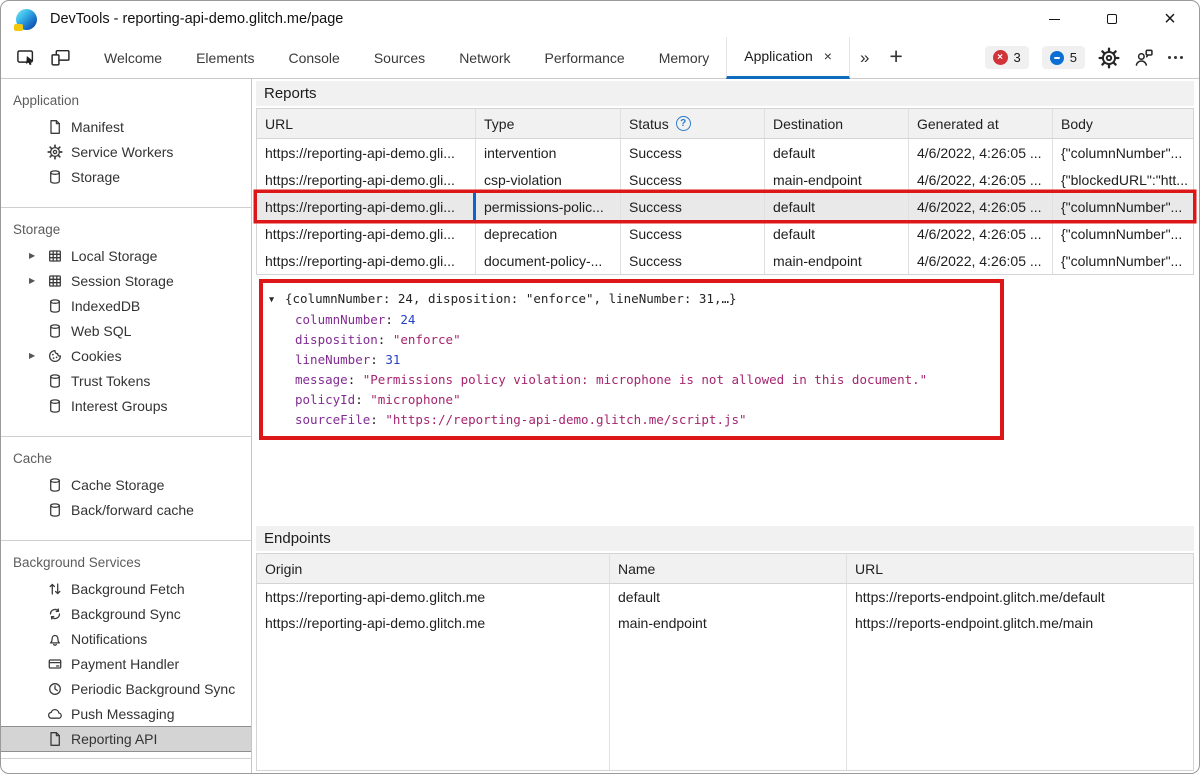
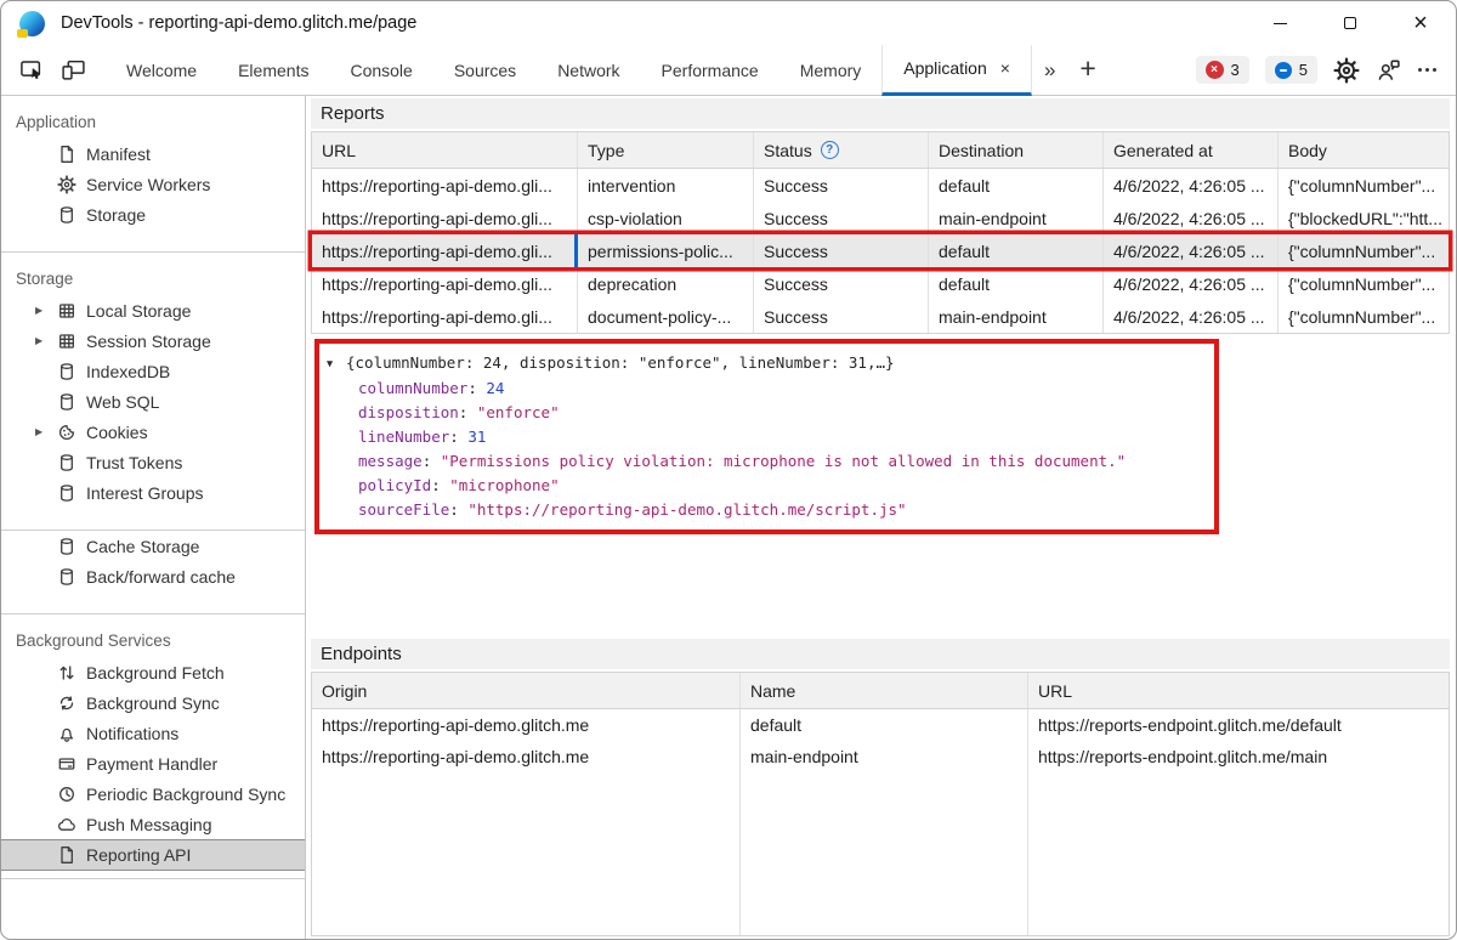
  DevTools - reporting-api-demo.glitch.me/page
  ×
  Welcome
  Elements
  Console
  Sources
  Network
  Performance
  Memory
  Application
  ×
  »
  +
  ×
  3
  5
  Application
  Manifest
  Service Workers
  Storage
  Storage
  ▶
  Local Storage
  ▶
  Session Storage
  IndexedDB
  Web SQL
  ▶
  Cookies
  Trust Tokens
  Interest Groups
- Cache
  Cache Storage
  Back/forward cache
  Background Services
  Background Fetch
  Background Sync
  Notifications
  Payment Handler
  Periodic Background Sync
  Push Messaging
  Reporting API
  Reports
  URL
  Type
  Status
  ?
  Destination
  Generated at
  Body
  https://reporting-api-demo.gli...
  intervention
  Success
  default
  4/6/2022, 4:26:05 ...
  {"columnNumber"...
  https://reporting-api-demo.gli...
  csp-violation
  Success
  main-endpoint
  4/6/2022, 4:26:05 ...
  {"blockedURL":"htt...
  https://reporting-api-demo.gli...
  permissions-polic...
  Success
  default
  4/6/2022, 4:26:05 ...
  {"columnNumber"...
  https://reporting-api-demo.gli...
  deprecation
  Success
  default
  4/6/2022, 4:26:05 ...
  {"columnNumber"...
  https://reporting-api-demo.gli...
  document-policy-...
  Success
  main-endpoint
  4/6/2022, 4:26:05 ...
  {"columnNumber"...
  ▼ {columnNumber: 24, disposition: "enforce", lineNumber: 31,…}
  columnNumber: 24
  disposition: "enforce"
  lineNumber: 31
  message: "Permissions policy violation: microphone is not allowed in this document."
  policyId: "microphone"
  sourceFile: "https://reporting-api-demo.glitch.me/script.js"
  Endpoints
  Origin
  Name
  URL
  https://reporting-api-demo.glitch.me
  default
  https://reports-endpoint.glitch.me/default
  https://reporting-api-demo.glitch.me
  main-endpoint
  https://reports-endpoint.glitch.me/main
